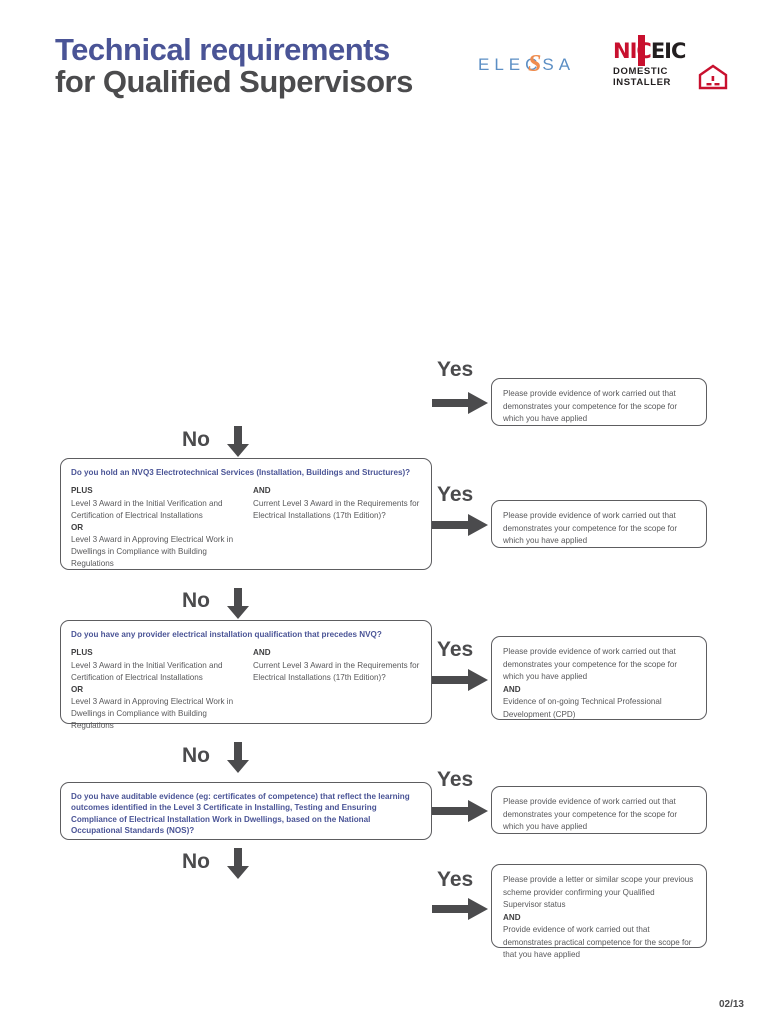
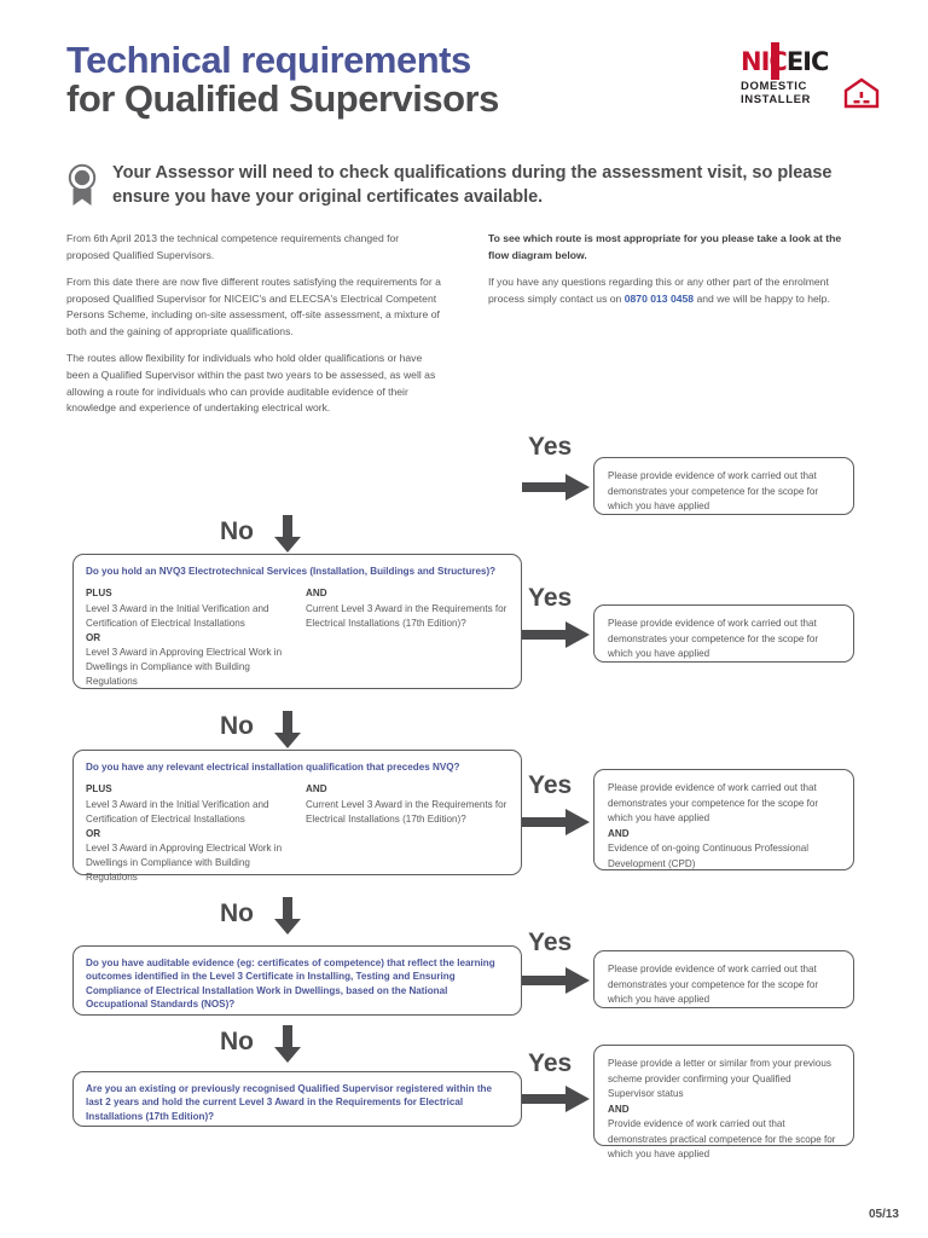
  Technical requirements
  for Qualified Supervisors
- ELECSA
- S
  NI EIC
  DOMESTIC
  INSTALLER
+ Your Assessor will need to check qualifications during the assessment visit, so please ensure you have your original certificates available.
+ From 6th April 2013 the technical competence requirements changed for proposed Qualified Supervisors.
+ From this date there are now five different routes satisfying the requirements for a proposed Qualified Supervisor for NICEIC's and ELECSA's Electrical Competent Persons Scheme, including on-site assessment, off-site assessment, a mixture of both and the gaining of appropriate qualifications.
+ The routes allow flexibility for individuals who hold older qualifications or have been a Qualified Supervisor within the past two years to be assessed, as well as allowing a route for individuals who can provide auditable evidence of their knowledge and experience of undertaking electrical work.
+ To see which route is most appropriate for you please take a look at the flow diagram below.
+ If you have any questions regarding this or any other part of the enrolment process simply contact us on 0870 013 0458 and we will be happy to help.
  Yes
  Please provide evidence of work carried out that demonstrates your competence for the scope for which you have applied
  No
  Do you hold an NVQ3 Electrotechnical Services (Installation, Buildings and Structures)?
  PLUS
  Level 3 Award in the Initial Verification and Certification of Electrical Installations
  OR
  Level 3 Award in Approving Electrical Work in Dwellings in Compliance with Building Regulations
  AND
  Current Level 3 Award in the Requirements for Electrical Installations (17th Edition)?
  Yes
  Please provide evidence of work carried out that demonstrates your competence for the scope for which you have applied
  No
- Do you have any provider electrical installation qualification that precedes NVQ?
+ Do you have any relevant electrical installation qualification that precedes NVQ?
  PLUS
  Level 3 Award in the Initial Verification and Certification of Electrical Installations
  OR
  Level 3 Award in Approving Electrical Work in Dwellings in Compliance with Building Regulations
  AND
  Current Level 3 Award in the Requirements for Electrical Installations (17th Edition)?
  Yes
  Please provide evidence of work carried out that demonstrates your competence for the scope for which you have applied
  AND
- Evidence of on-going Technical Professional Development (CPD)
+ Evidence of on-going Continuous Professional Development (CPD)
  No
  Do you have auditable evidence (eg: certificates of competence) that reflect the learning outcomes identified in the Level 3 Certificate in Installing, Testing and Ensuring Compliance of Electrical Installation Work in Dwellings, based on the National Occupational Standards (NOS)?
  Yes
  Please provide evidence of work carried out that demonstrates your competence for the scope for which you have applied
  No
+ Are you an existing or previously recognised Qualified Supervisor registered within the last 2 years and hold the current Level 3 Award in the Requirements for Electrical Installations (17th Edition)?
  Yes
- Please provide a letter or similar scope your previous scheme provider confirming your Qualified Supervisor status
+ Please provide a letter or similar from your previous scheme provider confirming your Qualified Supervisor status
  AND
- Provide evidence of work carried out that demonstrates practical competence for the scope for that you have applied
+ Provide evidence of work carried out that demonstrates practical competence for the scope for which you have applied
- 02/13
+ 05/13
